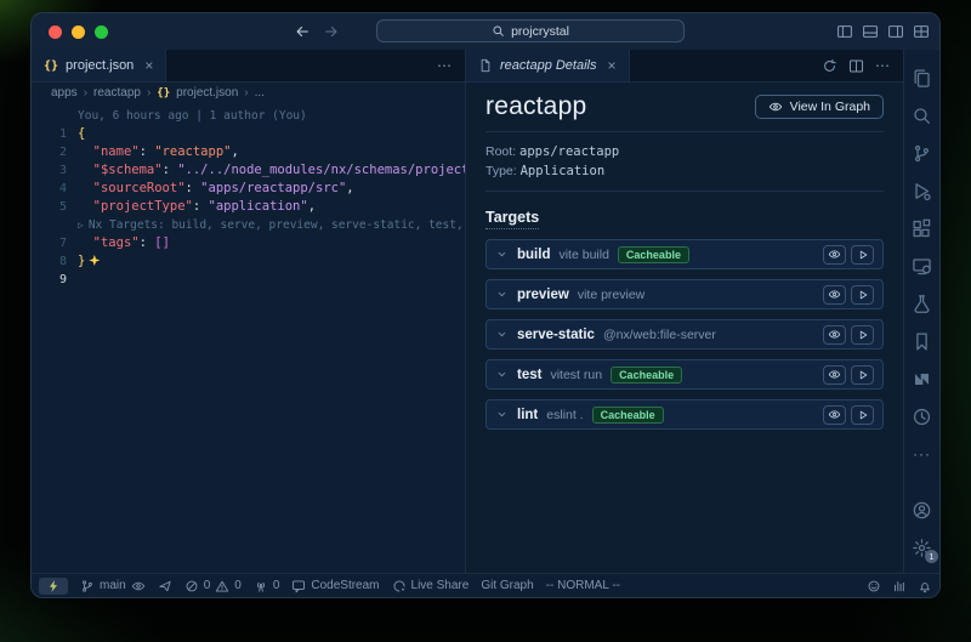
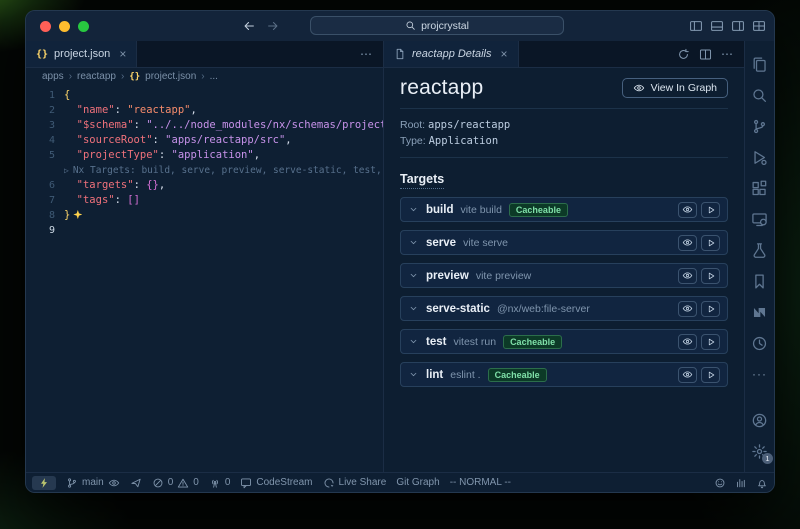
  projcrystal
  {}
  project.json
  ×
  ⋯
  apps
  ›
  reactapp
  ›
  {}
  project.json
  ›
  ...
- You, 6 hours ago | 1 author (You)
  1
  {
  2
  "name": "reactapp",
  3
  "$schema": "../../node_modules/nx/schemas/projec
  4
  "sourceRoot": "apps/reactapp/src",
  5
  "projectType": "application",
  ▷ Nx Targets: build, serve, preview, serve-static, test,
+ 6
+ "targets": {},
  7
  "tags": []
  8
  }
  9
  reactapp Details
  ×
  ⋯
  reactapp
  View In Graph
  Root: apps/reactapp
  Type: Application
  Targets
  build
  vite build
  Cacheable
+ serve
+ vite serve
  preview
  vite preview
  serve-static
  @nx/web:file-server
  test
  vitest run
  Cacheable
  lint
  eslint .
  Cacheable
  ···
  1
  main
  0
  0
  0
  CodeStream
  Live Share
  Git Graph
  -- NORMAL --
